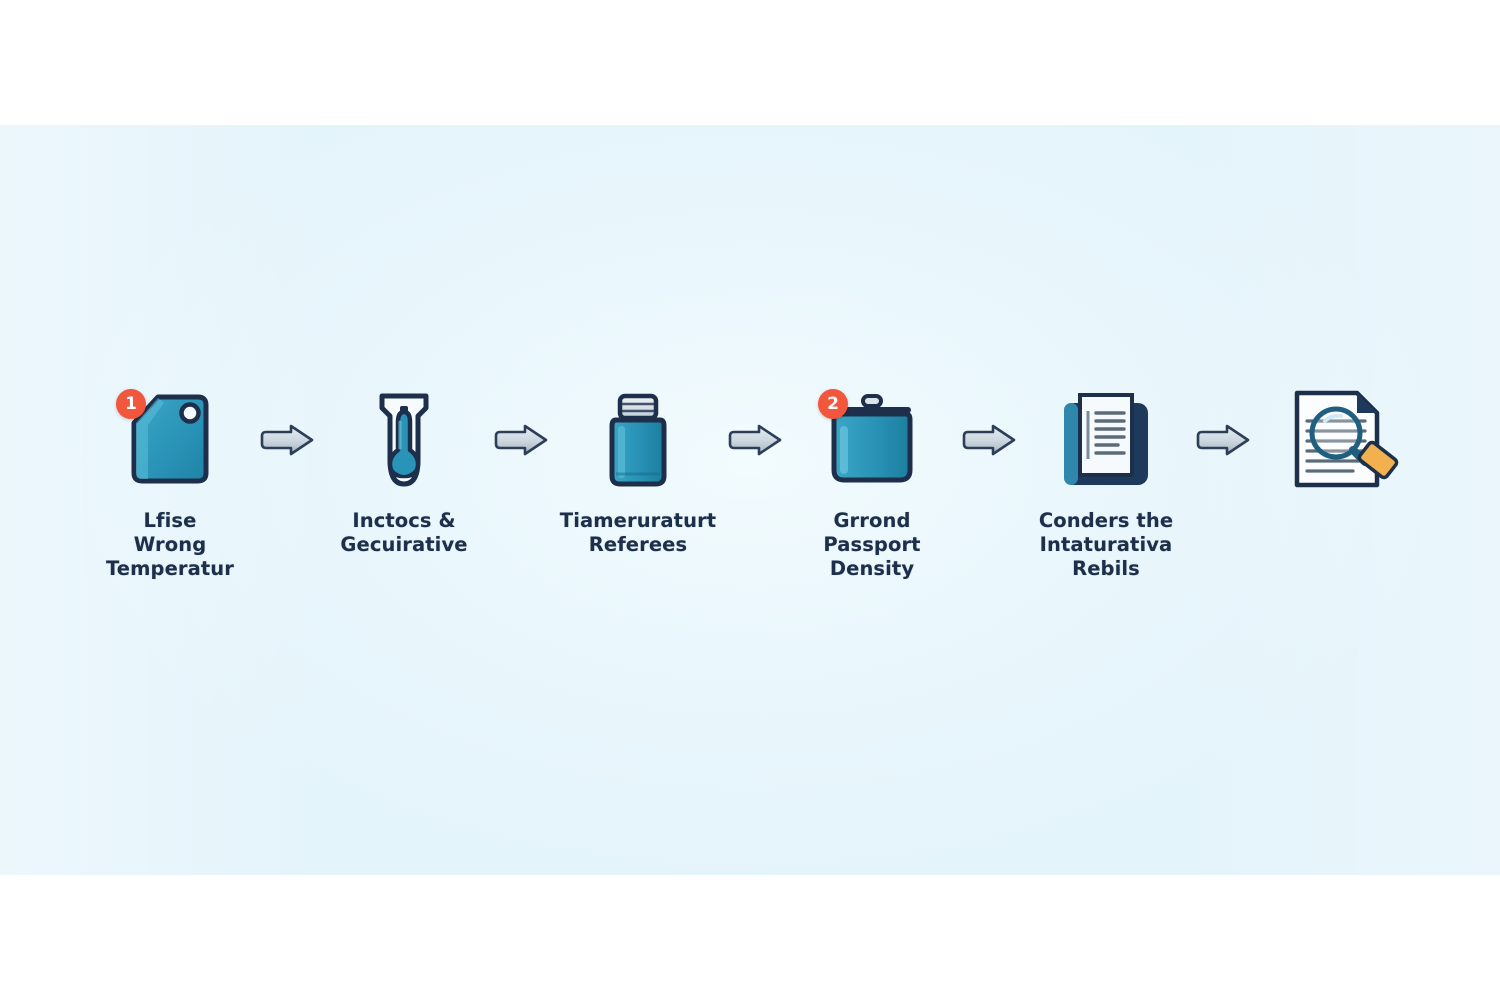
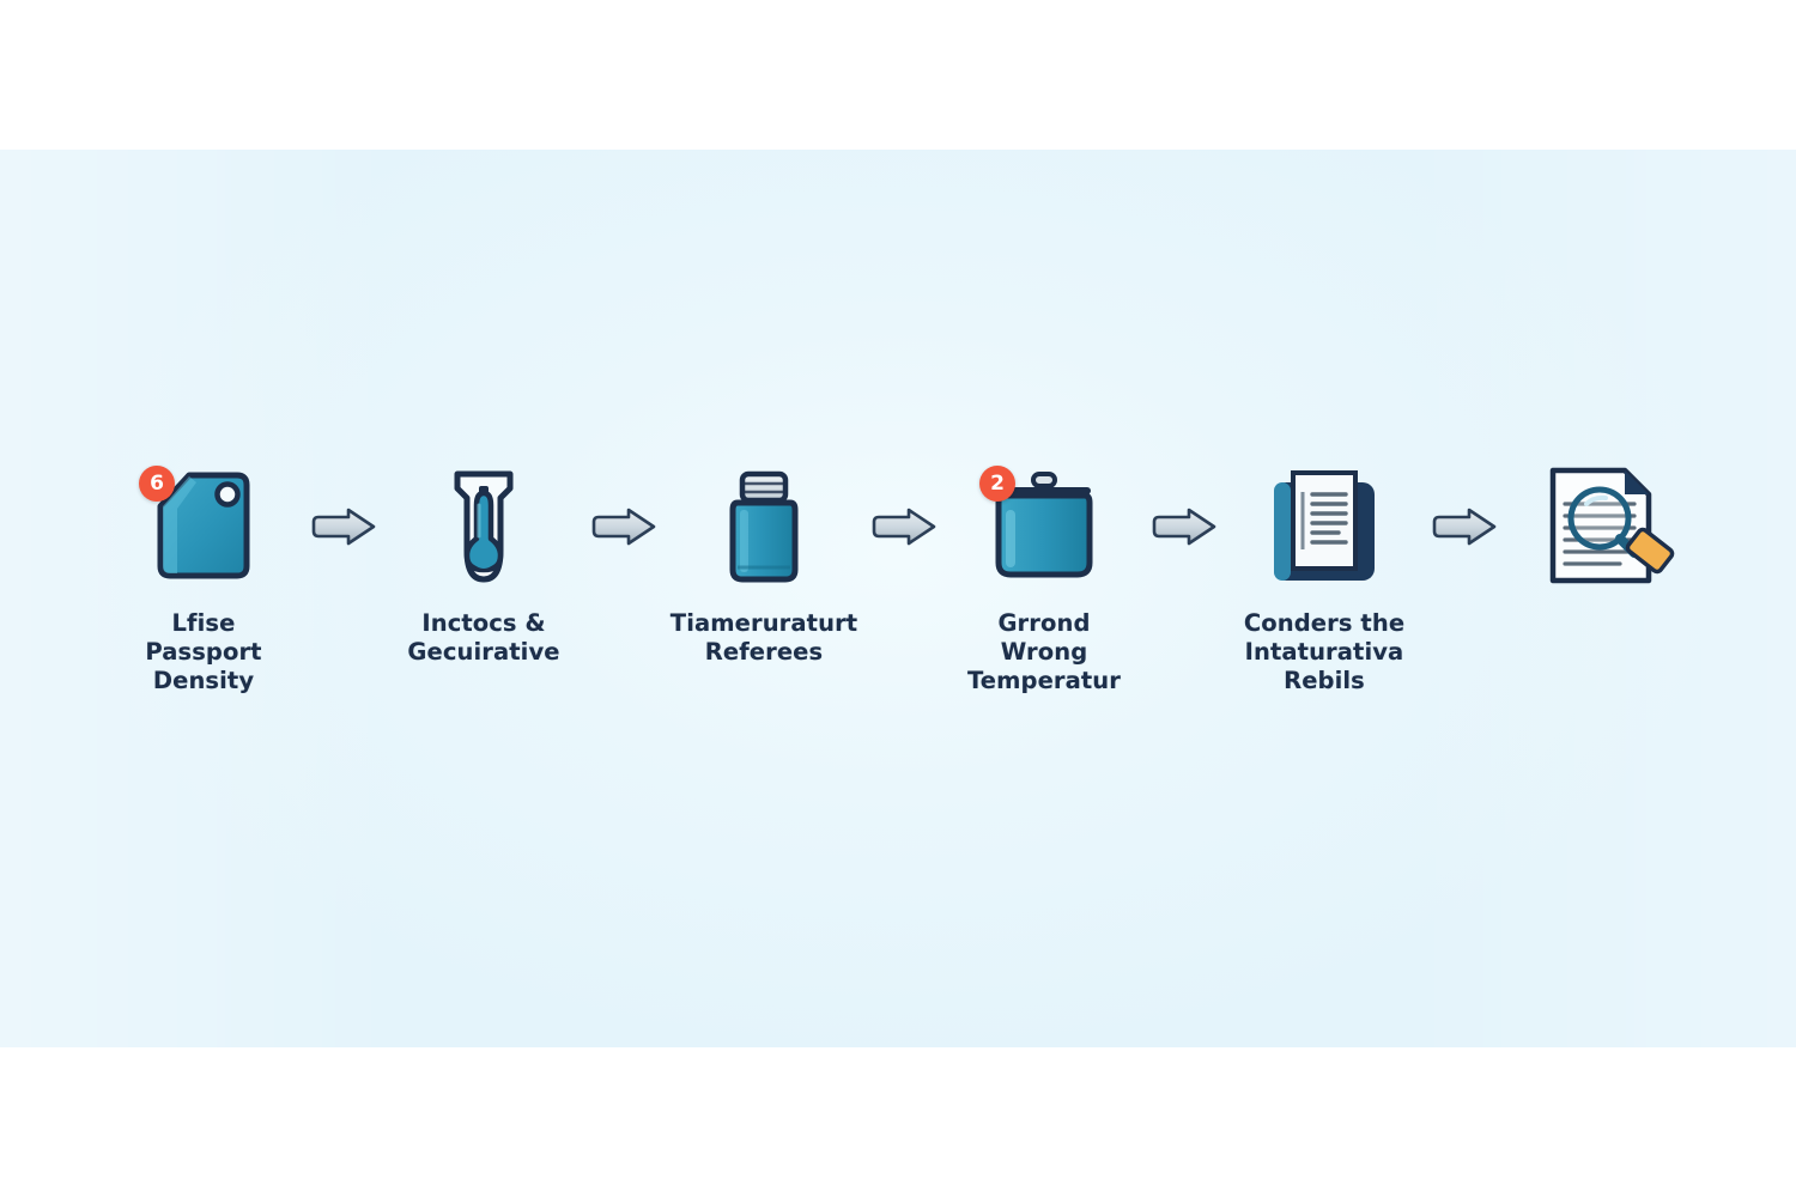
- 1
+ 6
  Lfise
- Wrong Temperatur
+ Passport Density
  Inctocs &
  Gecuirative
  Tiameruraturt
  Referees
  2
  Grrond
- Passport Density
+ Wrong Temperatur
  Conders the
  Intaturativa
  Rebils
